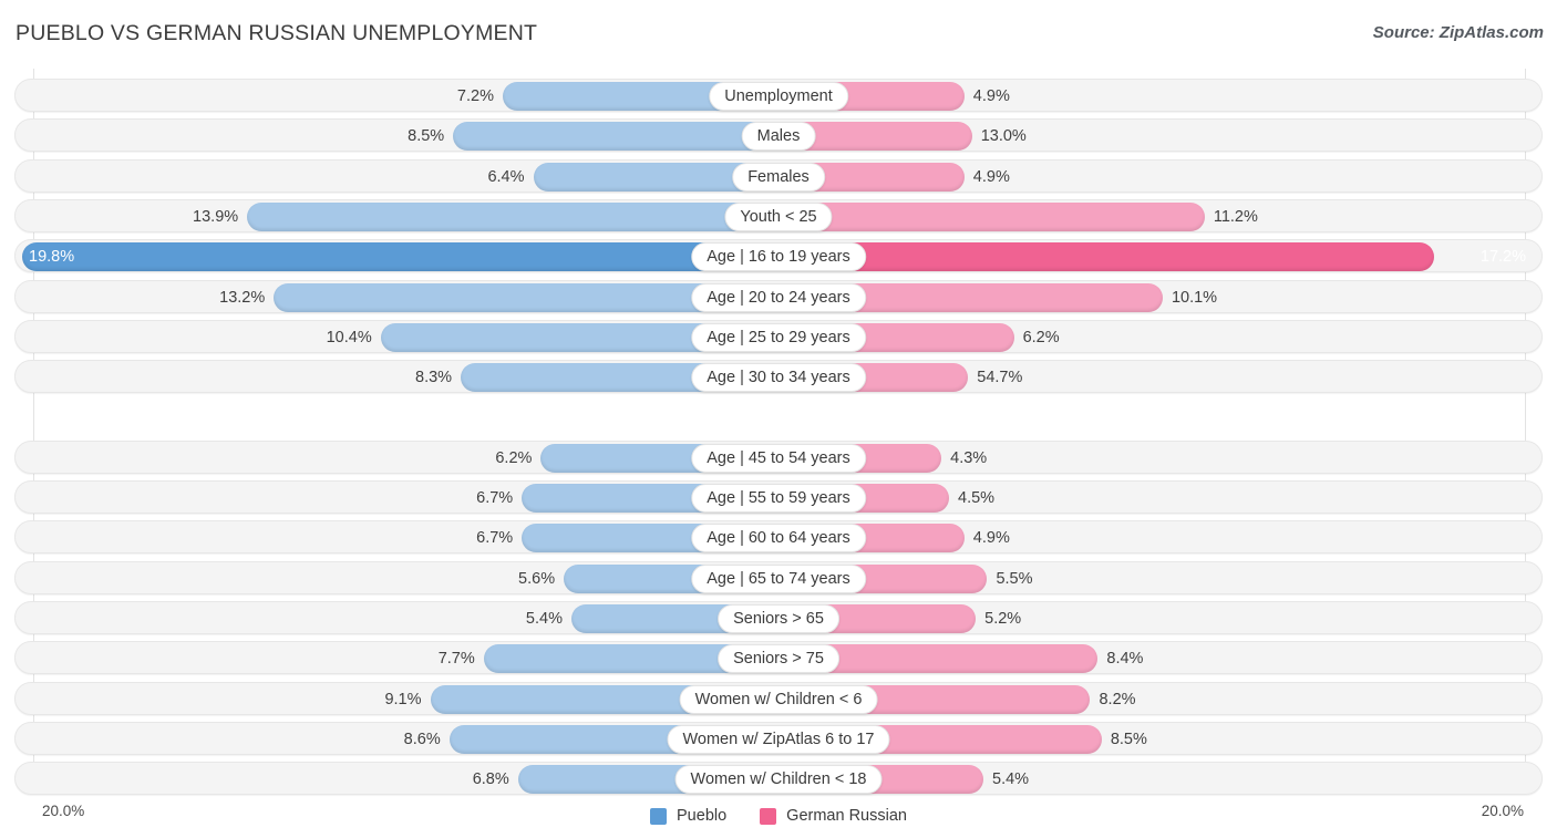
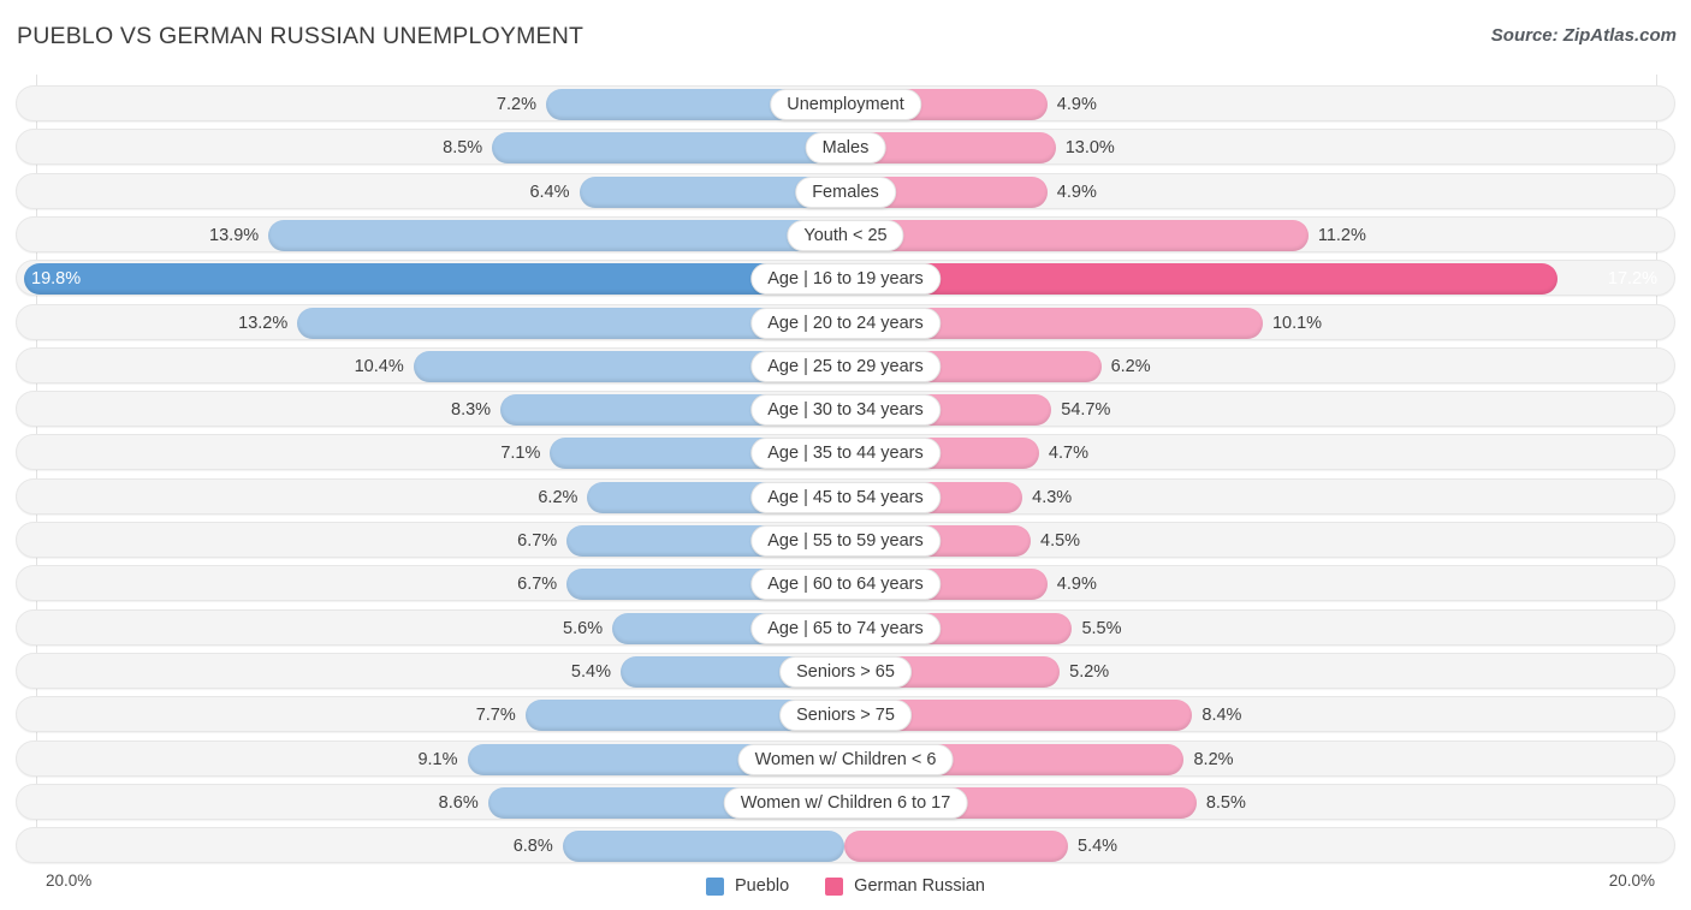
  PUEBLO VS GERMAN RUSSIAN UNEMPLOYMENT
  Source: ZipAtlas.com
  7.2%
  4.9%
  Unemployment
  8.5%
  13.0%
  Males
  6.4%
  4.9%
  Females
  13.9%
  11.2%
  Youth < 25
  19.8%
  Age | 16 to 19 years
  13.2%
  10.1%
  Age | 20 to 24 years
  10.4%
  6.2%
  Age | 25 to 29 years
  8.3%
  54.7%
  Age | 30 to 34 years
+ 7.1%
+ 4.7%
+ Age | 35 to 44 years
  6.2%
  4.3%
  Age | 45 to 54 years
  6.7%
  4.5%
  Age | 55 to 59 years
  6.7%
  4.9%
  Age | 60 to 64 years
  5.6%
  5.5%
  Age | 65 to 74 years
  5.4%
  5.2%
  Seniors > 65
  7.7%
  8.4%
  Seniors > 75
  9.1%
  8.2%
  Women w/ Children < 6
  8.6%
  8.5%
- Women w/ ZipAtlas 6 to 17
+ Women w/ Children 6 to 17
  6.8%
  5.4%
- Women w/ Children < 18
  20.0%
  20.0%
  Pueblo
  German Russian
